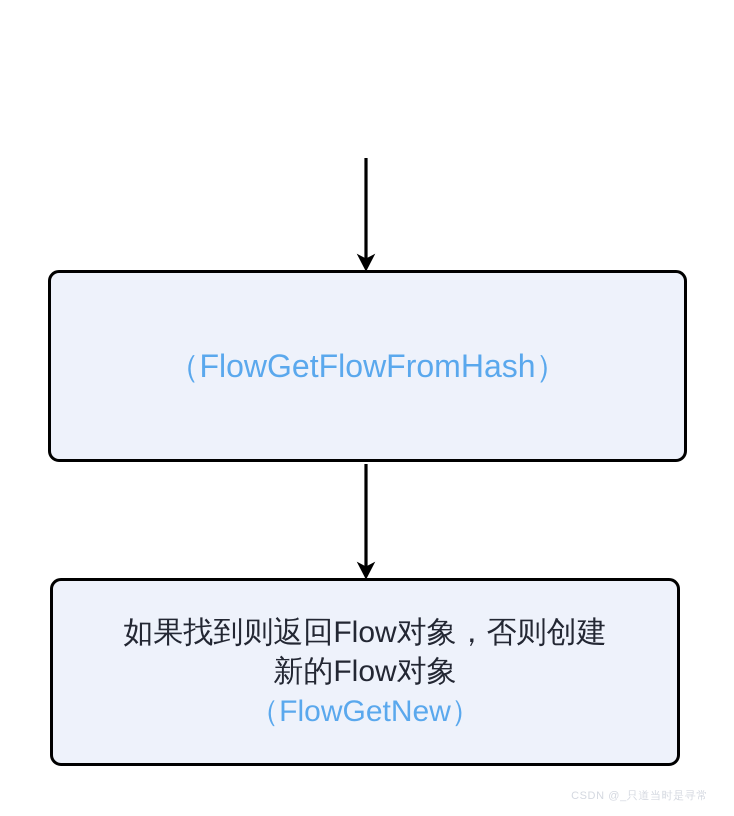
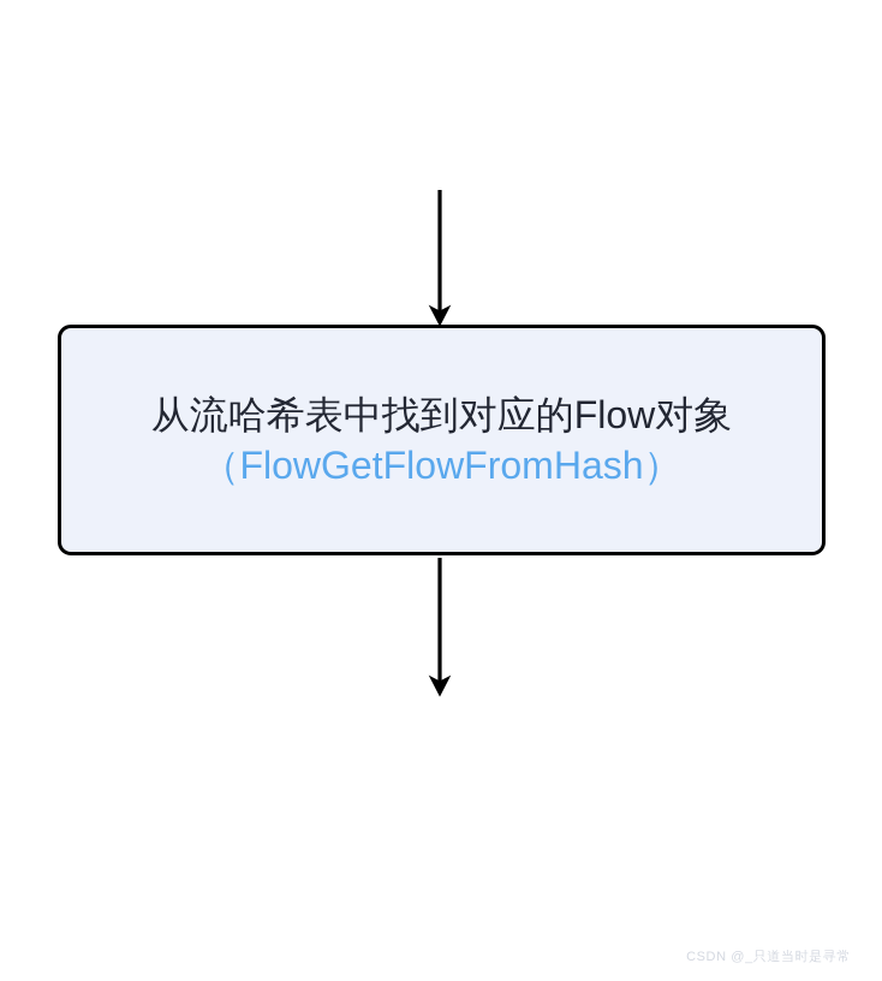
+ 从流哈希表中找到对应的Flow对象
  （FlowGetFlowFromHash）
- 如果找到则返回Flow对象，否则创建
- 新的Flow对象
- （FlowGetNew）
  CSDN @_只道当时是寻常
